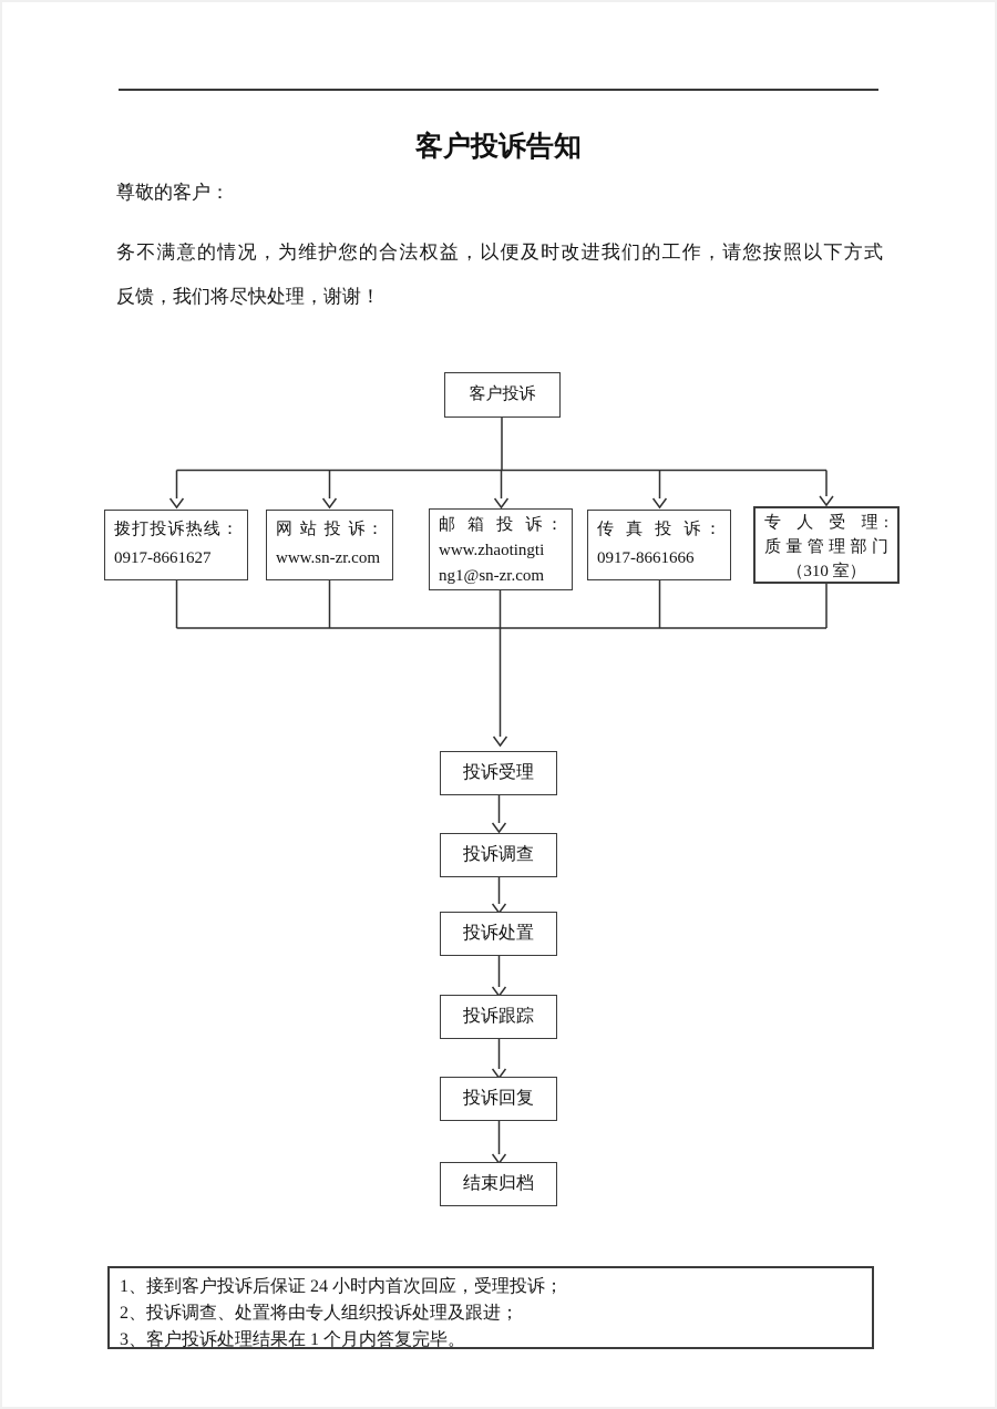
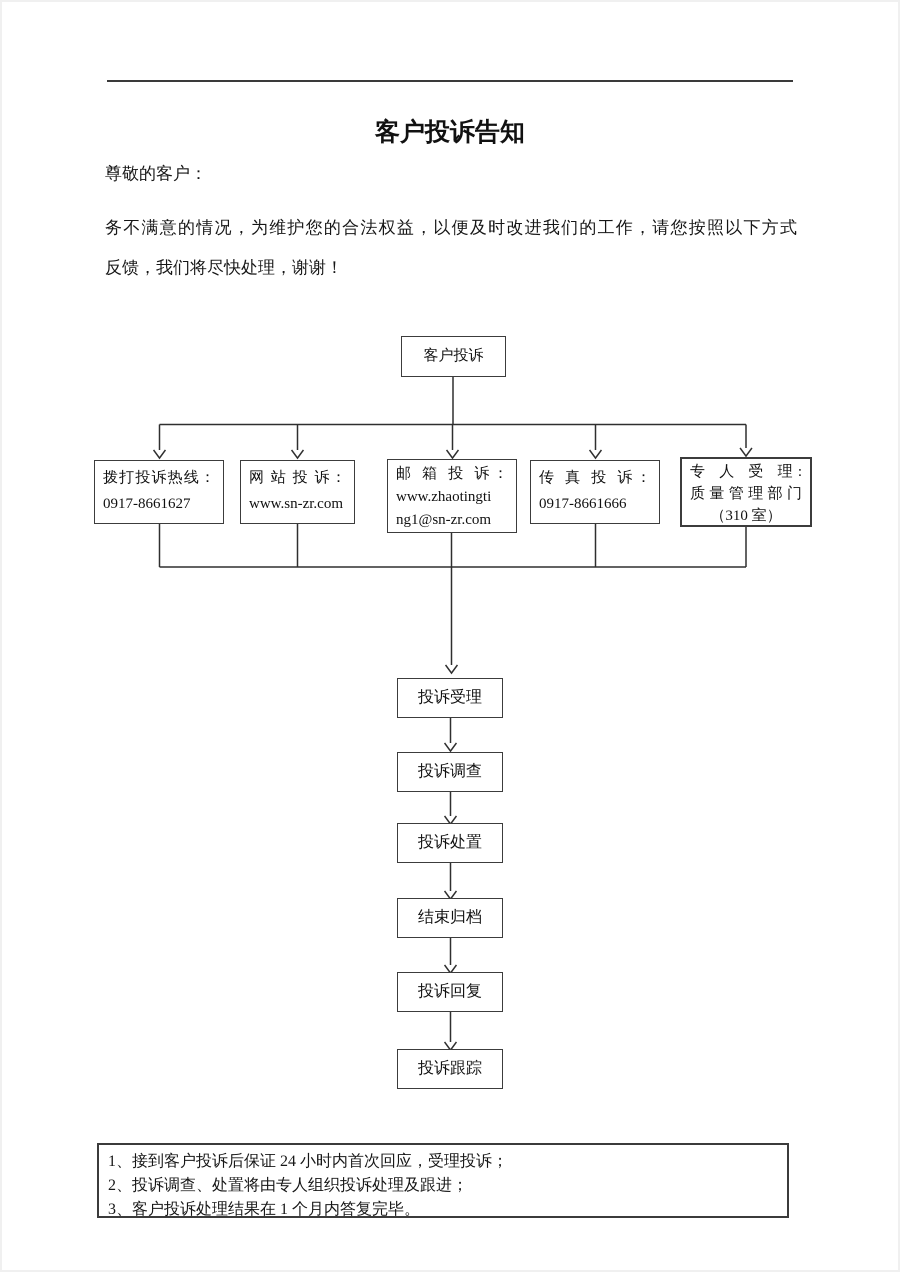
  客户投诉告知
  尊敬的客户：
  务不满意的情况，为维护您的合法权益，以便及时改进我们的工作，请您按照以下方式
  反馈，我们将尽快处理，谢谢！
  客户投诉
  拨打投诉热线：
  0917-8661627
  网 站 投 诉：
  www.sn-zr.com
  邮 箱 投 诉：
  www.zhaotingti
  ng1@sn-zr.com
  传 真 投 诉：
  0917-8661666
  专 人 受 理:
  质量管理部门
  （310 室）
  投诉受理
  投诉调查
  投诉处置
- 投诉跟踪
+ 结束归档
  投诉回复
- 结束归档
+ 投诉跟踪
  1、接到客户投诉后保证 24 小时内首次回应，受理投诉；
  2、投诉调查、处置将由专人组织投诉处理及跟进；
  3、客户投诉处理结果在 1 个月内答复完毕。
